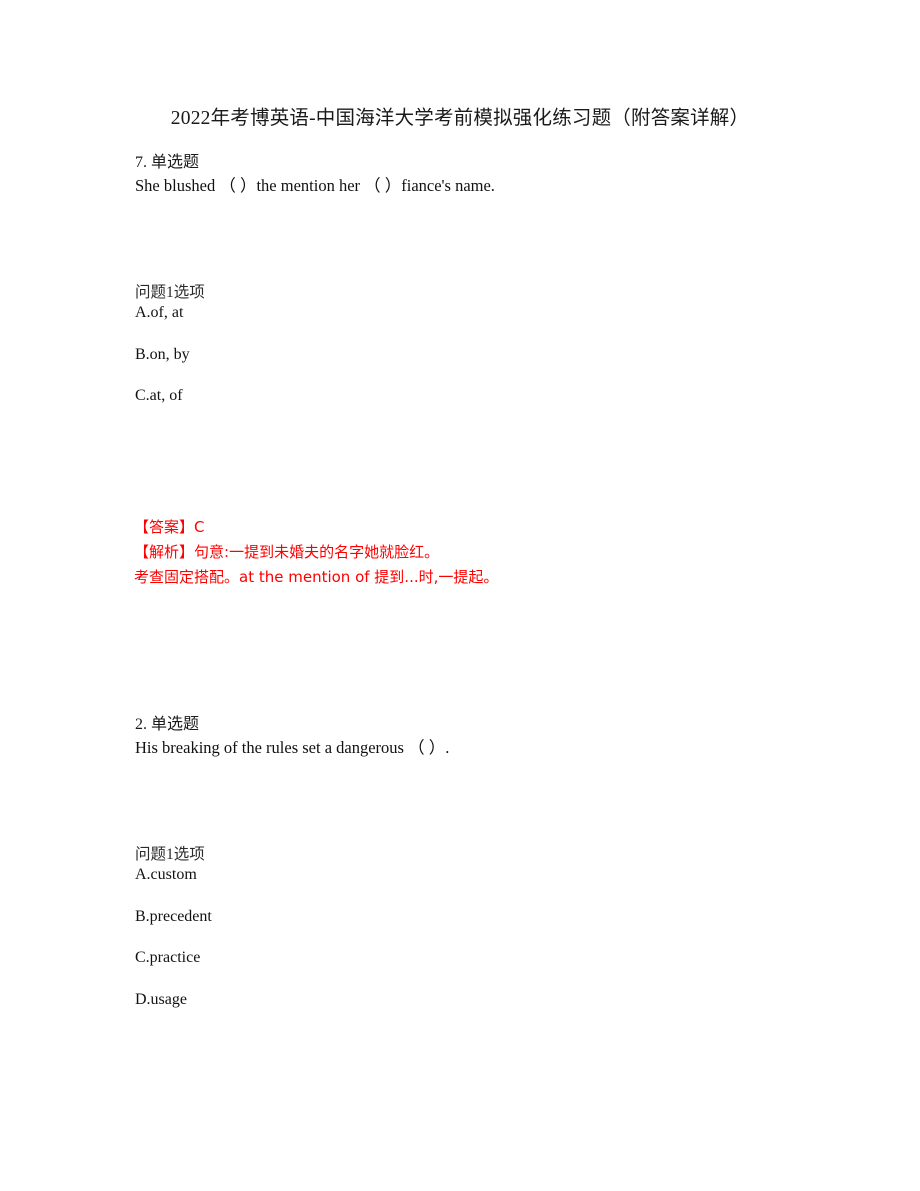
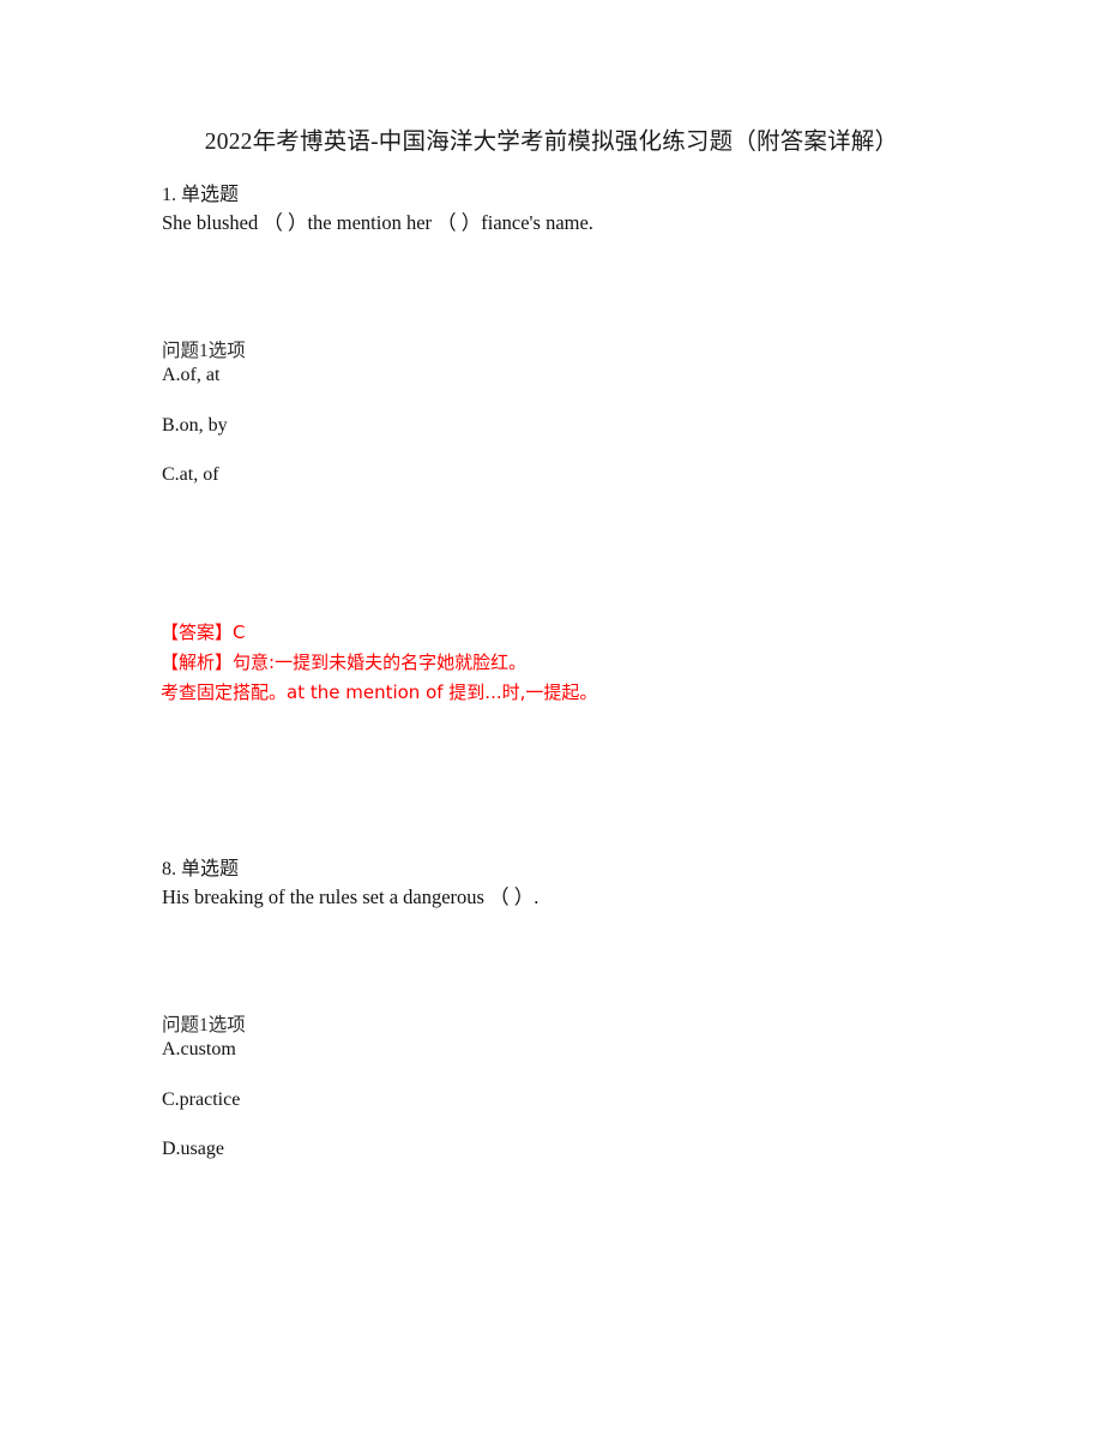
  2022年考博英语-中国海洋大学考前模拟强化练习题（附答案详解）
- 7. 单选题
+ 1. 单选题
  She blushed （ ）the mention her （ ）fiance's name.
  问题1选项
  A.of, at
  B.on, by
  C.at, of
  【答案】C
  【解析】句意:一提到未婚夫的名字她就脸红。
  考查固定搭配。at the mention of 提到...时,一提起。
- 2. 单选题
+ 8. 单选题
  His breaking of the rules set a dangerous （ ）.
  问题1选项
  A.custom
- B.precedent
  C.practice
  D.usage
